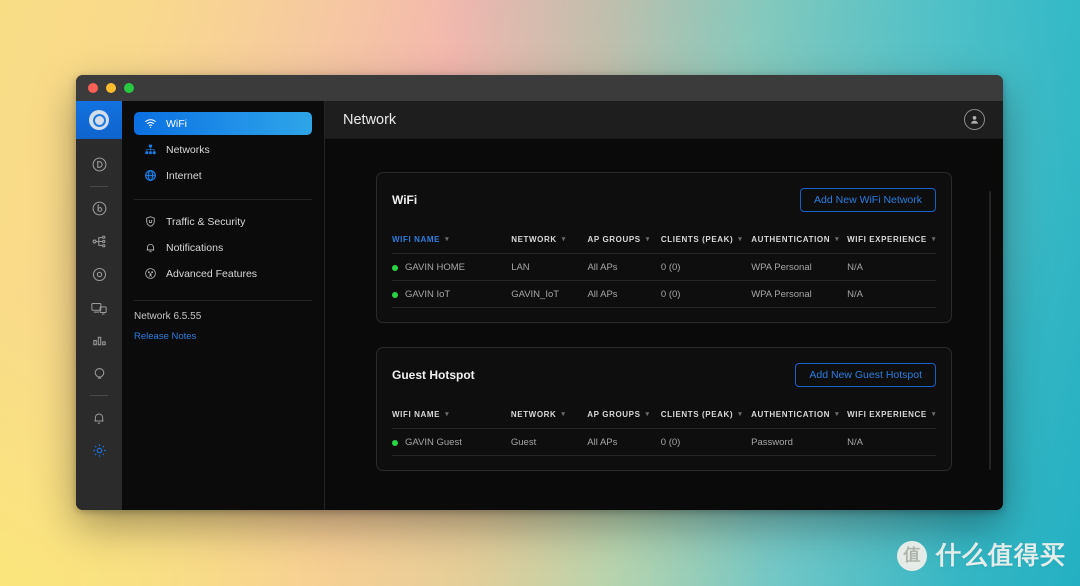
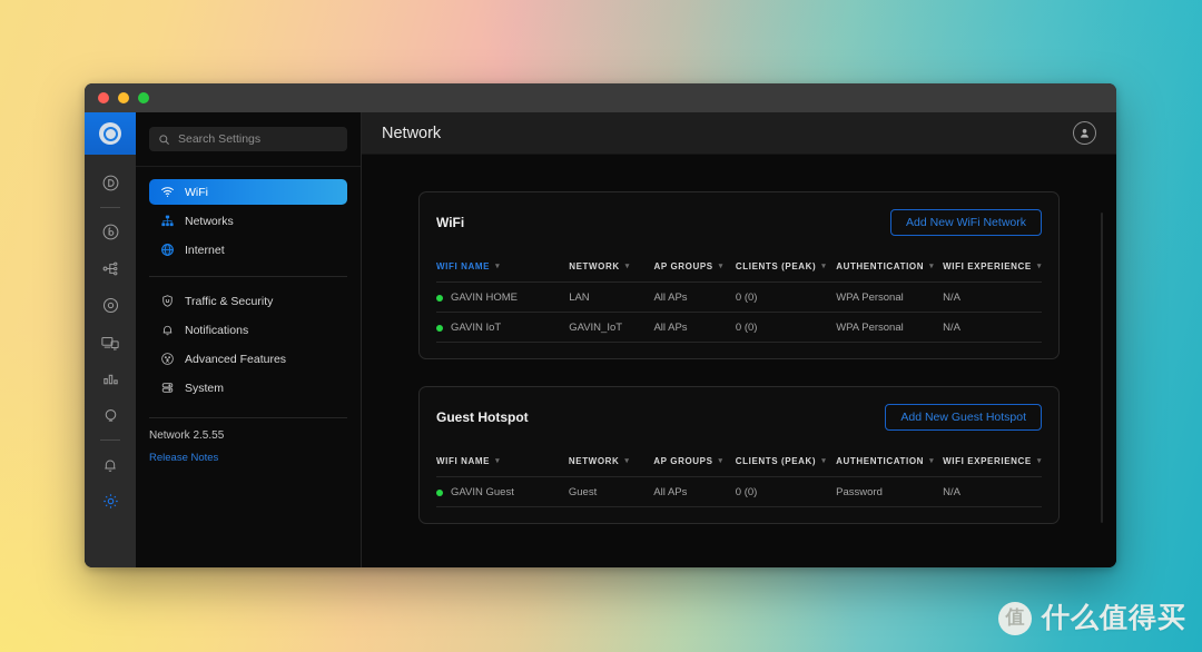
+ Search Settings
  WiFi
  Networks
  Internet
  Traffic & Security
  Notifications
  Advanced Features
+ System
- Network 6.5.55
+ Network 2.5.55
  Release Notes
  Network
  WiFi
  Add New WiFi Network
  WIFI NAME	NETWORK	AP GROUPS	CLIENTS (PEAK)	AUTHENTICATION	WIFI EXPERIENCE
  GAVIN HOME	LAN	All APs	0 (0)	WPA Personal	N/A
  GAVIN IoT	GAVIN_IoT	All APs	0 (0)	WPA Personal	N/A
  Guest Hotspot
  Add New Guest Hotspot
  WIFI NAME	NETWORK	AP GROUPS	CLIENTS (PEAK)	AUTHENTICATION	WIFI EXPERIENCE
  GAVIN Guest	Guest	All APs	0 (0)	Password	N/A
  值
  什么值得买
